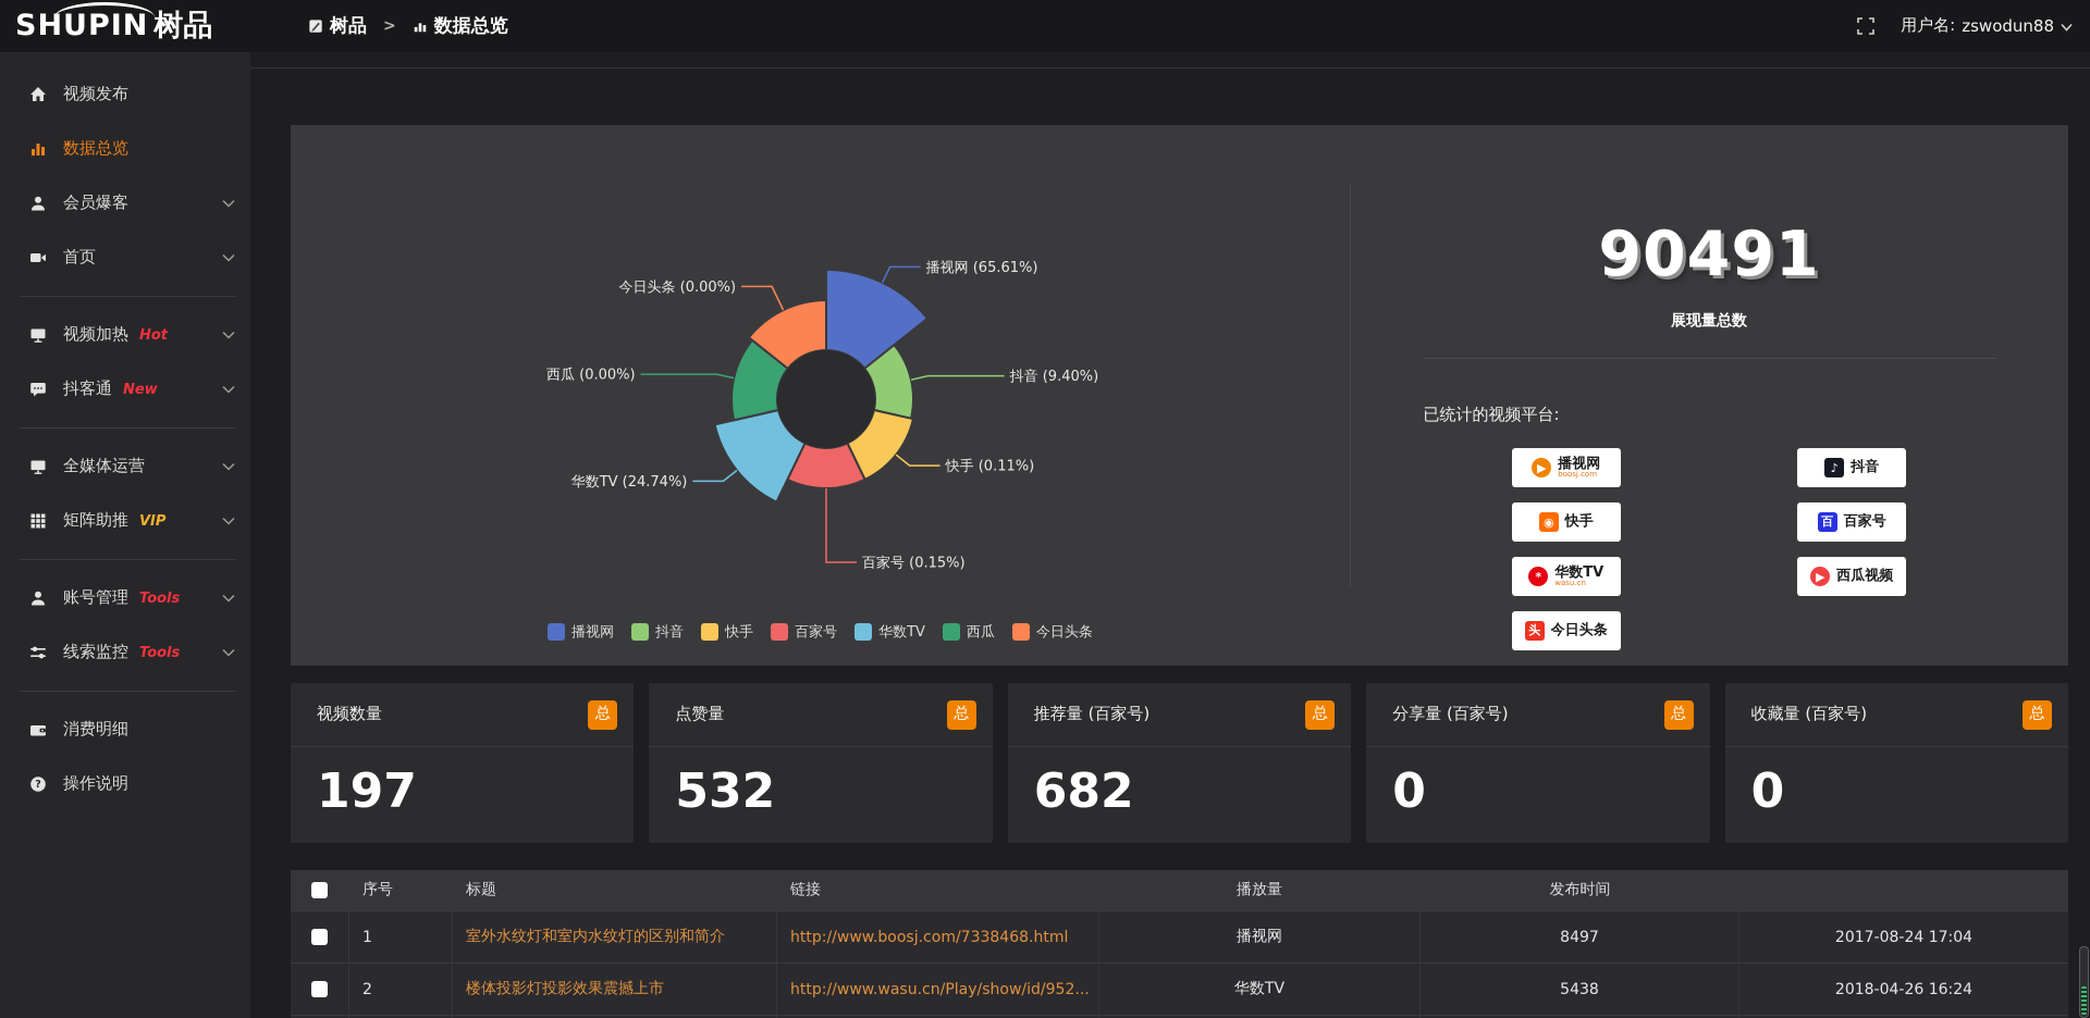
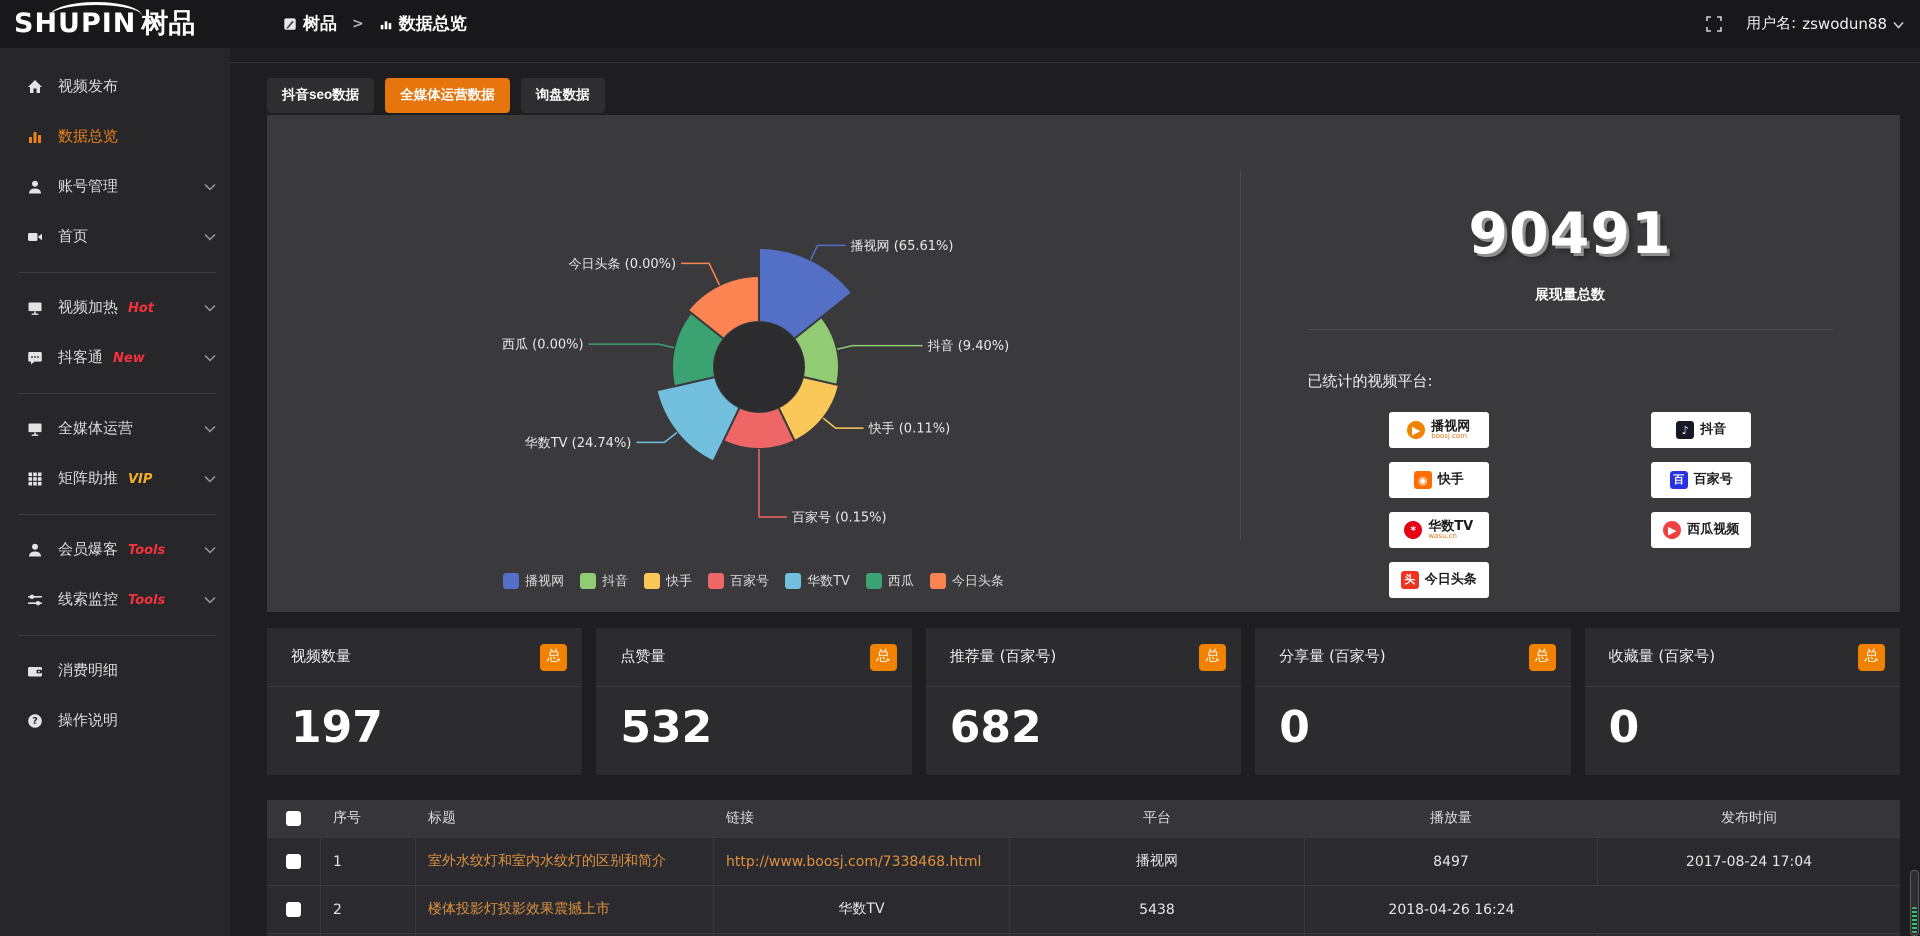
  SHUPIN 树品
  树品
  >
  数据总览
  用户名:
  zswodun88
  视频发布
  数据总览
- 会员爆客
+ 账号管理
  首页
  视频加热
  Hot
  抖客通
  New
  全媒体运营
  矩阵助推
  VIP
- 账号管理
+ 会员爆客
  Tools
  线索监控
  Tools
  消费明细
  ?
  操作说明
+ 抖音seo数据
+ 全媒体运营数据
+ 询盘数据
  播视网 (65.61%)
  抖音 (9.40%)
  快手 (0.11%)
  百家号 (0.15%)
  华数TV (24.74%)
  西瓜 (0.00%)
  今日头条 (0.00%)
  播视网
  抖音
  快手
  百家号
  华数TV
  西瓜
  今日头条
  90491
  展现量总数
  已统计的视频平台:
  ▶
  播视网
  boosj.com
  ♪
  抖音
  ◉
  快手
  百
  百家号
  *
  华数TV
  wasu.cn
  ▶
  西瓜视频
  头
  今日头条
  视频数量
  总
  197
  点赞量
  总
  532
  推荐量 (百家号)
  总
  682
  分享量 (百家号)
  总
  0
  收藏量 (百家号)
  总
  0
  序号
  标题
  链接
+ 平台
  播放量
  发布时间
  1
  室外水纹灯和室内水纹灯的区别和简介
  http://www.boosj.com/7338468.html
  播视网
  8497
  2017-08-24 17:04
  2
  楼体投影灯投影效果震撼上市
- http://www.wasu.cn/Play/show/id/952...
  华数TV
  5438
  2018-04-26 16:24
